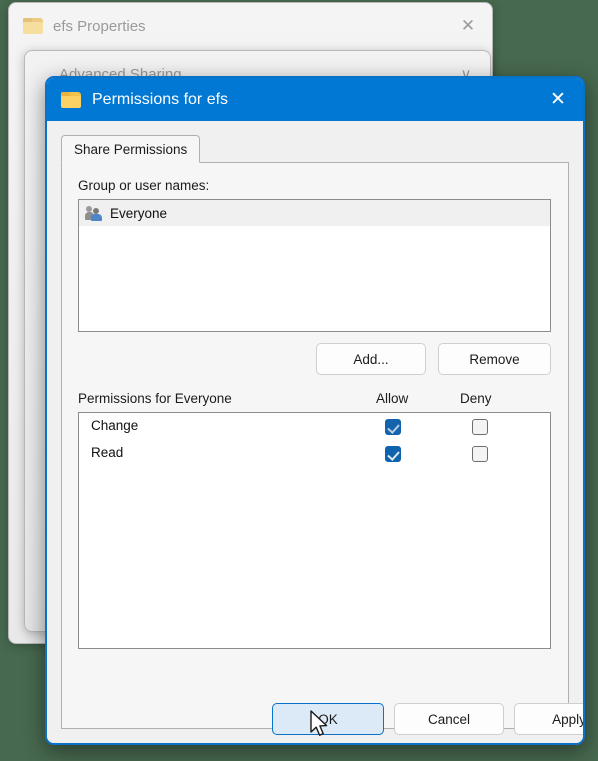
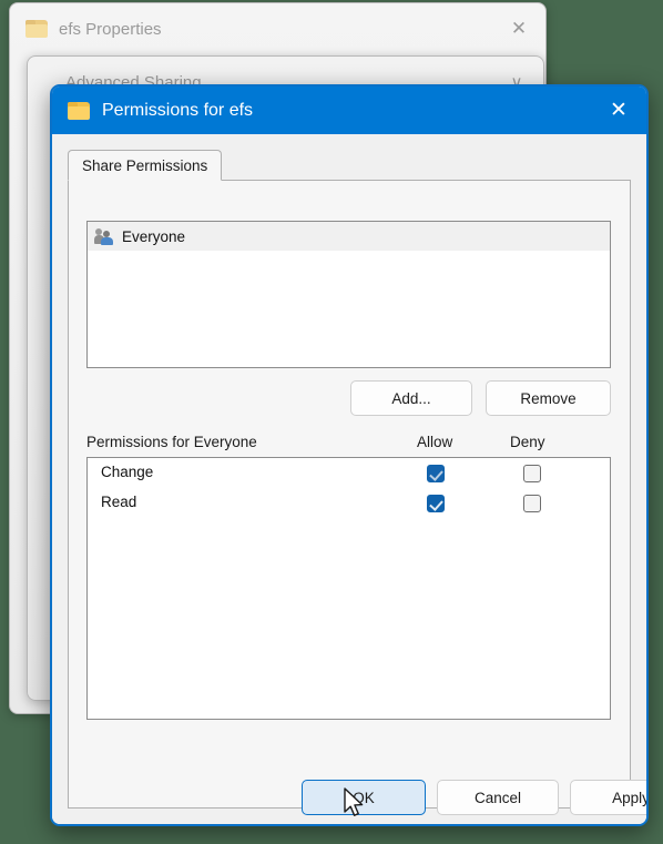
  efs Properties
  ✕
  Advanced Sharing
  ∨
  Permissions for efs
  ✕
  Share Permissions
- Group or user names:
  Everyone
  Add...
  Remove
  Permissions for Everyone
  Allow
  Deny
  Change
  Read
  OK
  Cancel
  Apply
